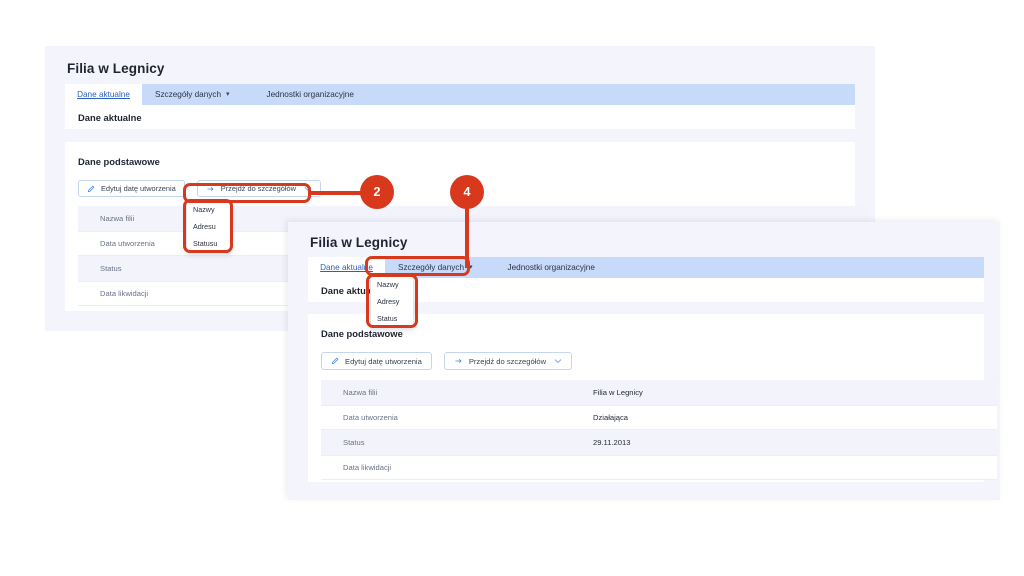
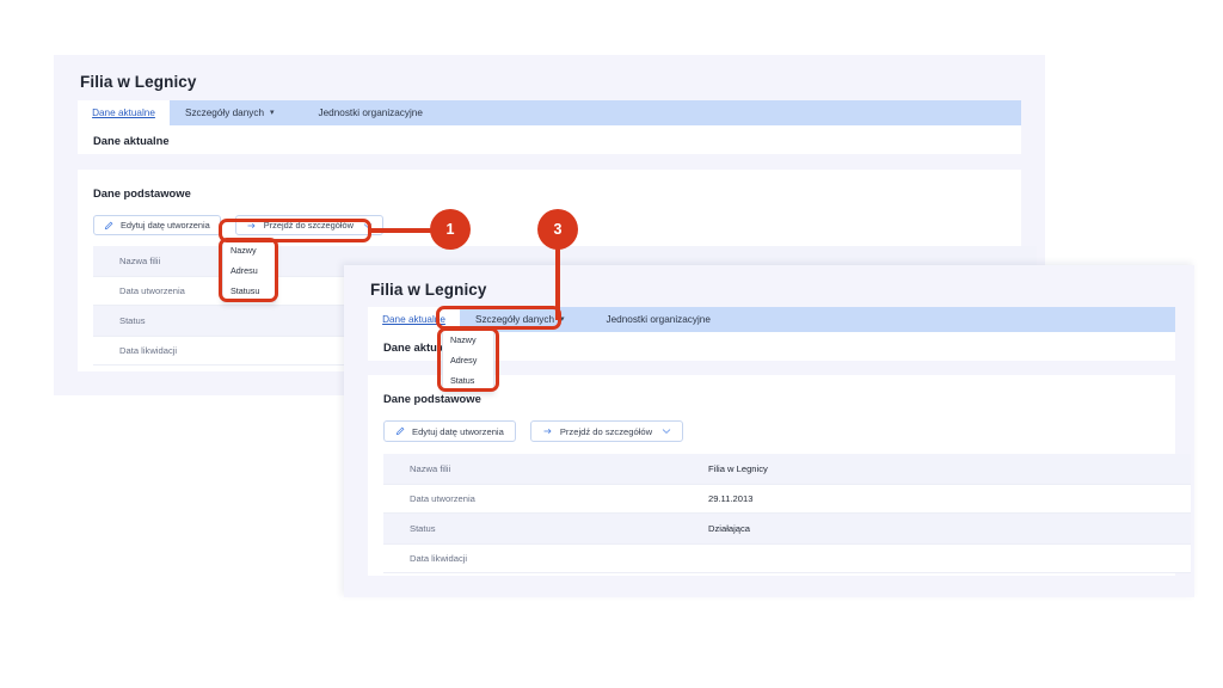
  Filia w Legnicy
  Dane aktualne
  Szczegóły danych
  Jednostki organizacyjne
  Dane aktualne
  Dane podstawowe
  Edytuj datę utworzenia
  Przejdź do szczegółów
  Nazwa filii
  Data utworzenia
  Status
  Data likwidacji
  Nazwy
  Adresu
  Statusu
  Filia w Legnicy
  Dane aktualne
  Szczegóły danych
  Jednostki organizacyjne
  Dane aktua
  Dane podstawowe
  Edytuj datę utworzenia
  Przejdź do szczegółów
  Nazwa filii
  Filia w Legnicy
  Data utworzenia
- Działająca
+ 29.11.2013
  Status
- 29.11.2013
+ Działająca
  Data likwidacji
  Nazwy
  Adresy
  Status
- 2
+ 1
- 4
+ 3
